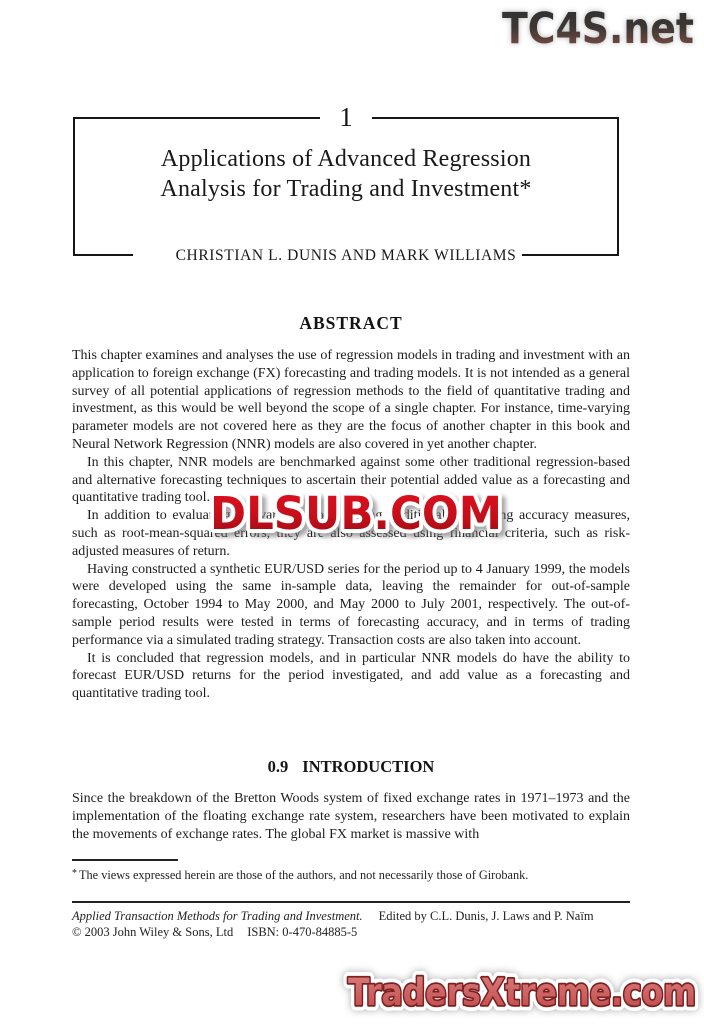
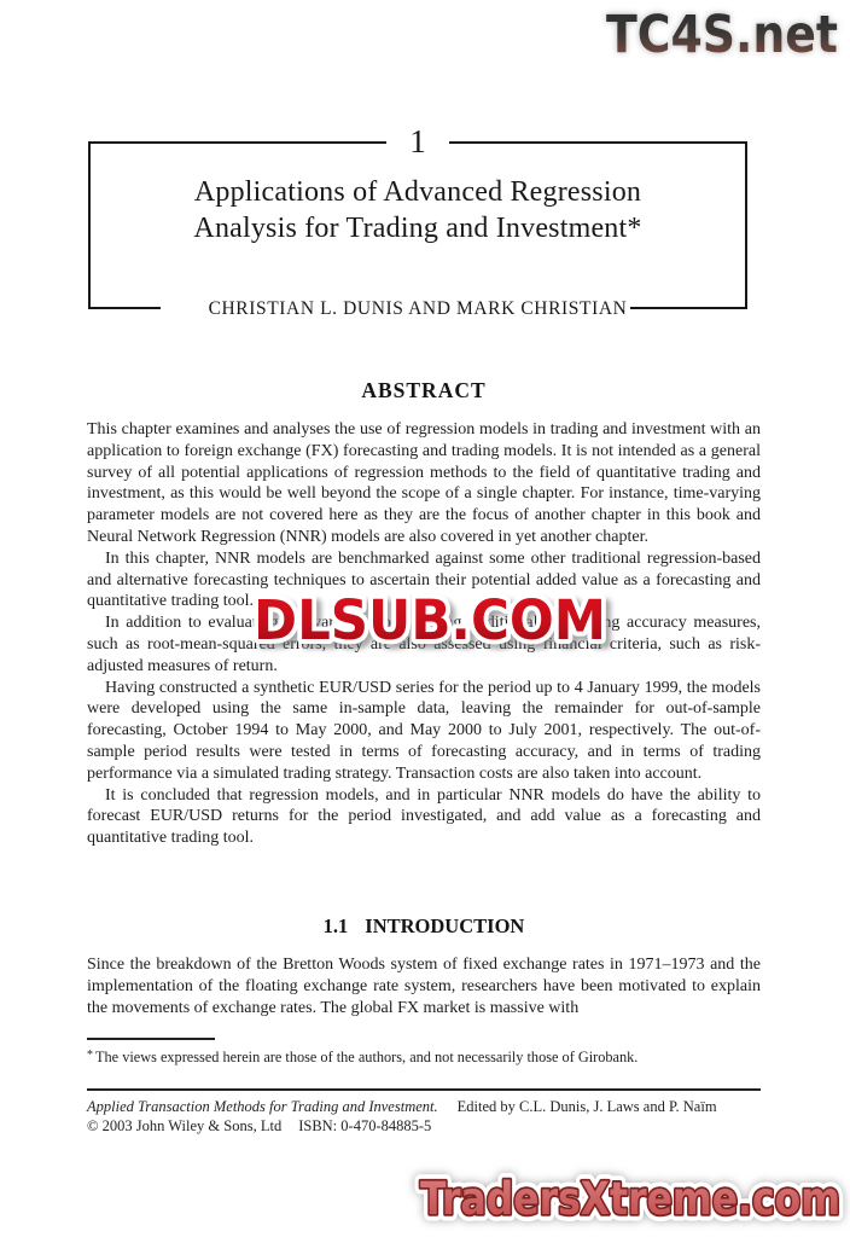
  TC4S.net
  1
  Applications of Advanced Regression
  Analysis for Trading and Investment*
- CHRISTIAN L. DUNIS AND MARK WILLIAMS
+ CHRISTIAN L. DUNIS AND MARK CHRISTIAN
  ABSTRACT
  This chapter examines and analyses the use of regression models in trading and investment with an application to foreign exchange (FX) forecasting and trading models. It is not intended as a general survey of all potential applications of regression methods to the field of quantitative trading and investment, as this would be well beyond the scope of a single chapter. For instance, time-varying parameter models are not covered here as they are the focus of another chapter in this book and Neural Network Regression (NNR) models are also covered in yet another chapter.
  In this chapter, NNR models are benchmarked against some other traditional regression-based and alternative forecasting techniques to ascertain their potential added value as a forecasting and quantitative trading tool.
  In addition to evaluating the various models using traditional forecasting accuracy measures, such as root-mean-squared errors, they are also assessed using financial criteria, such as risk-adjusted measures of return.
  Having constructed a synthetic EUR/USD series for the period up to 4 January 1999, the models were developed using the same in-sample data, leaving the remainder for out-of-sample forecasting, October 1994 to May 2000, and May 2000 to July 2001, respectively. The out-of-sample period results were tested in terms of forecasting accuracy, and in terms of trading performance via a simulated trading strategy. Transaction costs are also taken into account.
  It is concluded that regression models, and in particular NNR models do have the ability to forecast EUR/USD returns for the period investigated, and add value as a forecasting and quantitative trading tool.
  DLSUB.COM
- 0.9 INTRODUCTION
+ 1.1 INTRODUCTION
  Since the breakdown of the Bretton Woods system of fixed exchange rates in 1971–1973 and the implementation of the floating exchange rate system, researchers have been motivated to explain the movements of exchange rates. The global FX market is massive with
  * The views expressed herein are those of the authors, and not necessarily those of Girobank.
  Applied Transaction Methods for Trading and Investment. Edited by C.L. Dunis, J. Laws and P. Naïm
  © 2003 John Wiley & Sons, Ltd ISBN: 0-470-84885-5
  TradersXtreme.com
